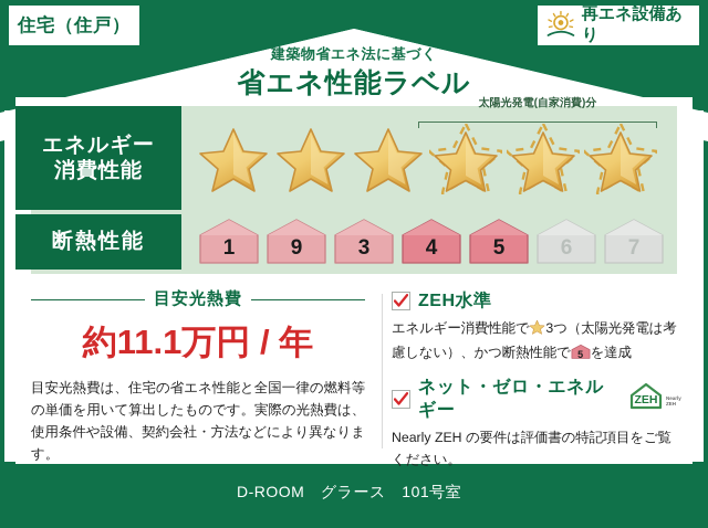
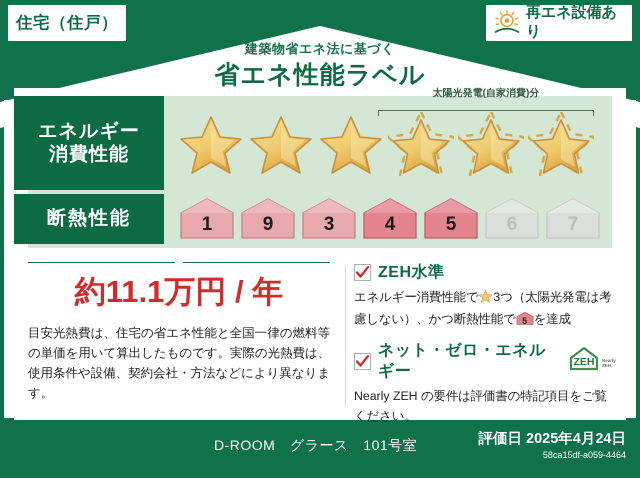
  住宅（住戸）
  再エネ設備あり
  建築物省エネ法に基づく
  省エネ性能ラベル
  エネルギー
  消費性能
  太陽光発電(自家消費)分
  断熱性能
  1
  9
  3
  4
  5
  6
  7
- 目安光熱費
  約11.1万円 / 年
  目安光熱費は、住宅の省エネ性能と全国一律の燃料等の単価を用いて算出したものです。実際の光熱費は、使用条件や設備、契約会社・方法などにより異なります。
  ZEH水準
  エネルギー消費性能で 3つ（太陽光発電は考慮しない）、かつ断熱性能で
  5
  を達成
  ネット・ゼロ・エネルギー
  ZEH
  Nearly ZEH の要件は評価書の特記項目をご覧ください。
  D-ROOM グラース 101号室
+ 評価日 2025年4月24日
+ 58ca15df-a059-4464
